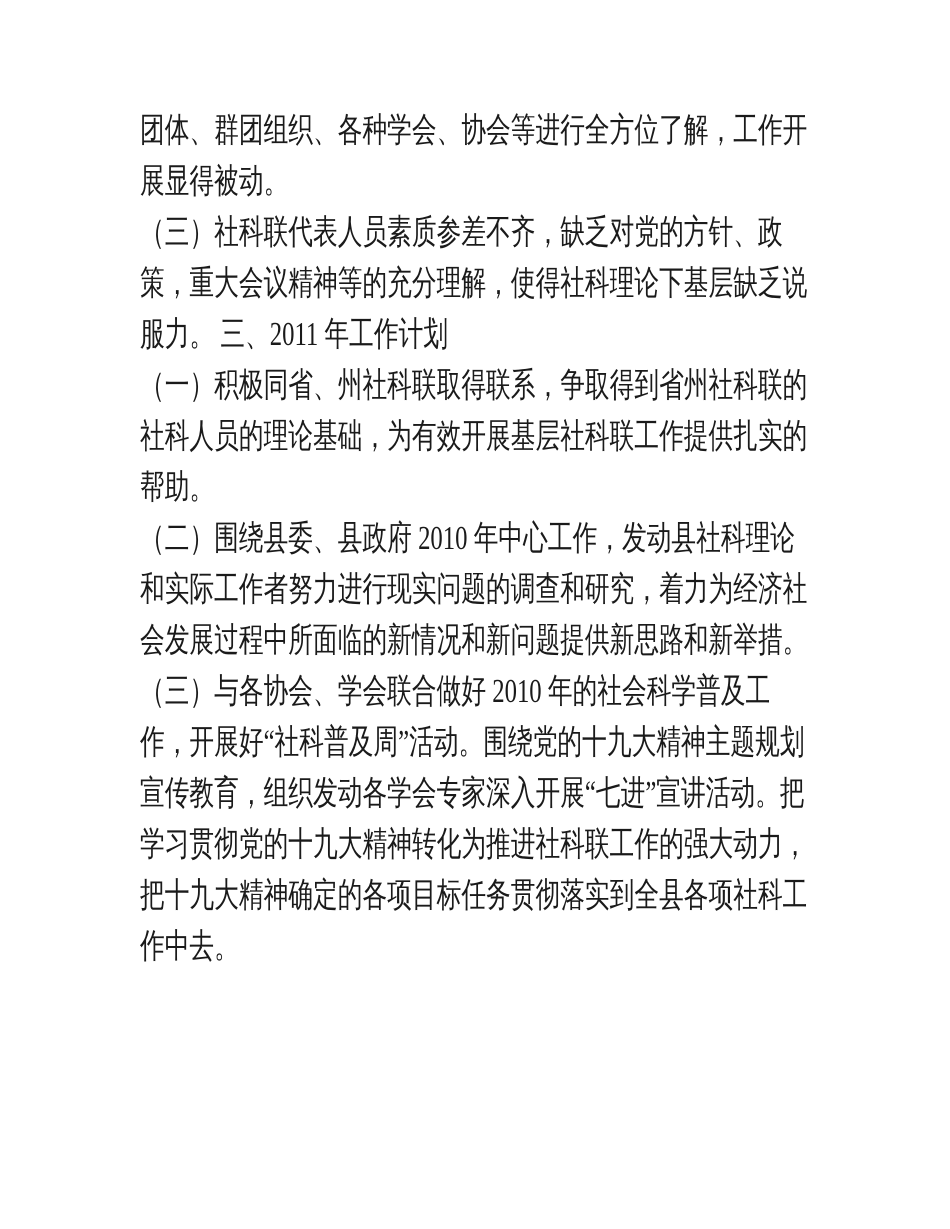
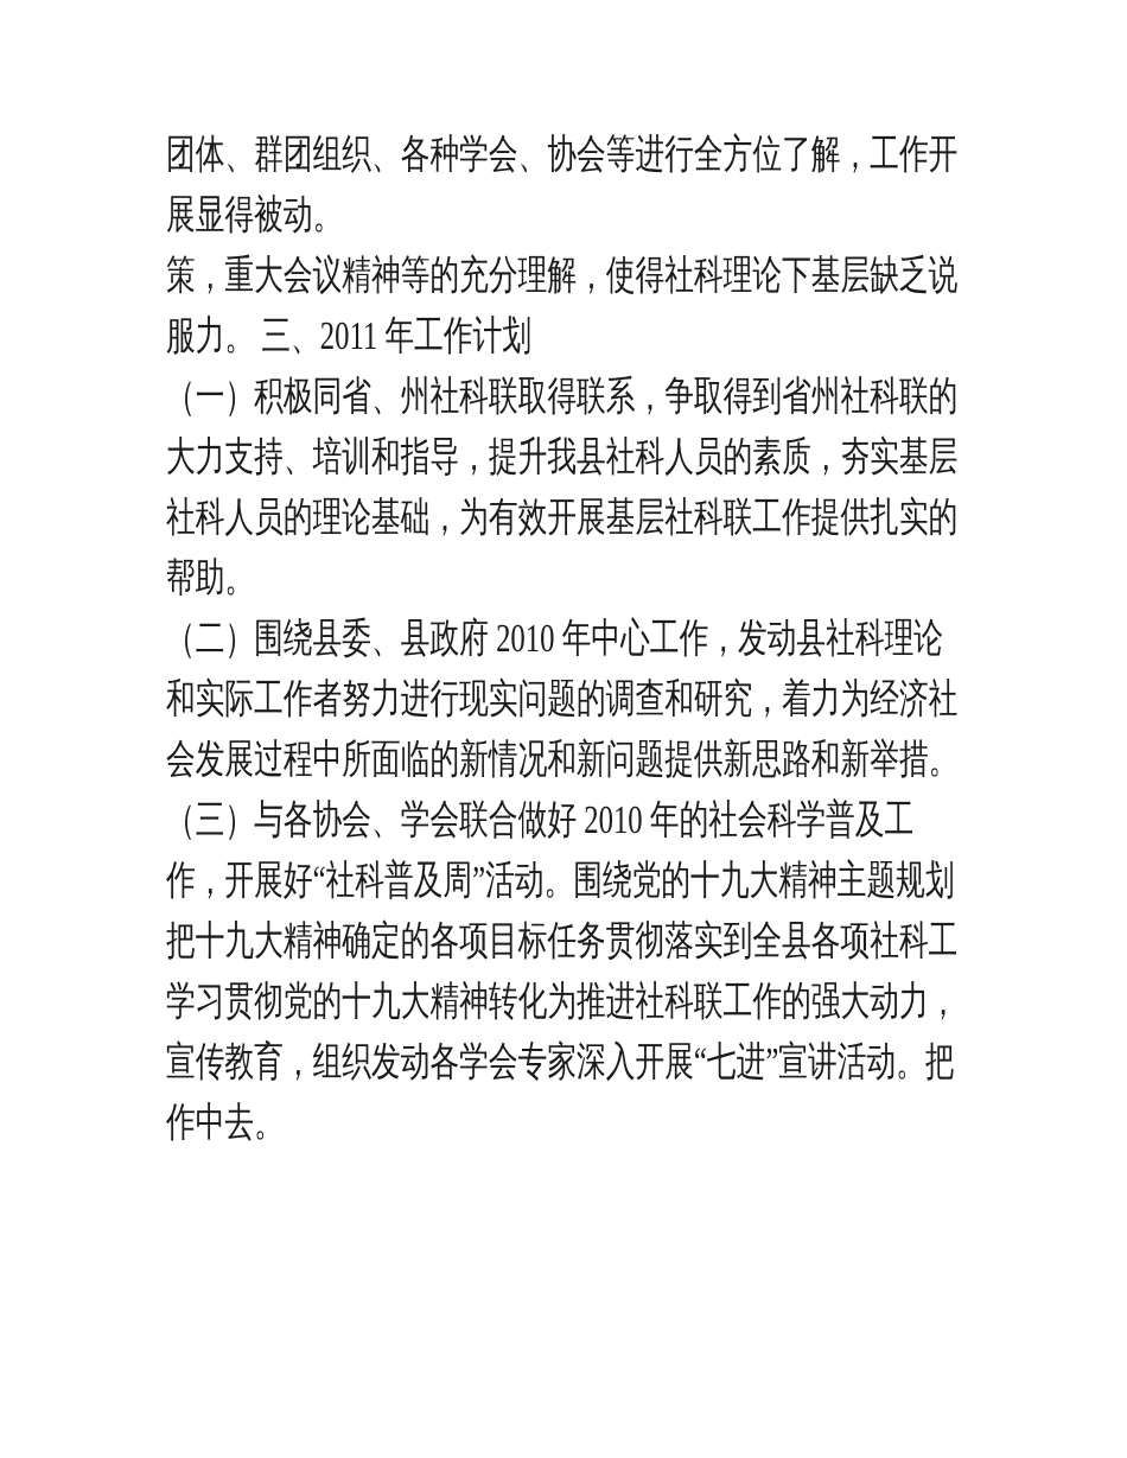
  团体、群团组织、各种学会、协会等进行全方位了解，工作开
  展显得被动。
- （三）社科联代表人员素质参差不齐，缺乏对党的方针、政
  策，重大会议精神等的充分理解，使得社科理论下基层缺乏说
  服力。 三、2011 年工作计划
  （一）积极同省、州社科联取得联系，争取得到省州社科联的
+ 大力支持、培训和指导，提升我县社科人员的素质，夯实基层
  社科人员的理论基础，为有效开展基层社科联工作提供扎实的
  帮助。
  （二）围绕县委、县政府 2010 年中心工作，发动县社科理论
  和实际工作者努力进行现实问题的调查和研究，着力为经济社
  会发展过程中所面临的新情况和新问题提供新思路和新举措。
  （三）与各协会、学会联合做好 2010 年的社会科学普及工
  作，开展好“社科普及周”活动。围绕党的十九大精神主题规划
- 宣传教育，组织发动各学会专家深入开展“七进”宣讲活动。把
+ 把十九大精神确定的各项目标任务贯彻落实到全县各项社科工
  学习贯彻党的十九大精神转化为推进社科联工作的强大动力，
- 把十九大精神确定的各项目标任务贯彻落实到全县各项社科工
+ 宣传教育，组织发动各学会专家深入开展“七进”宣讲活动。把
  作中去。
